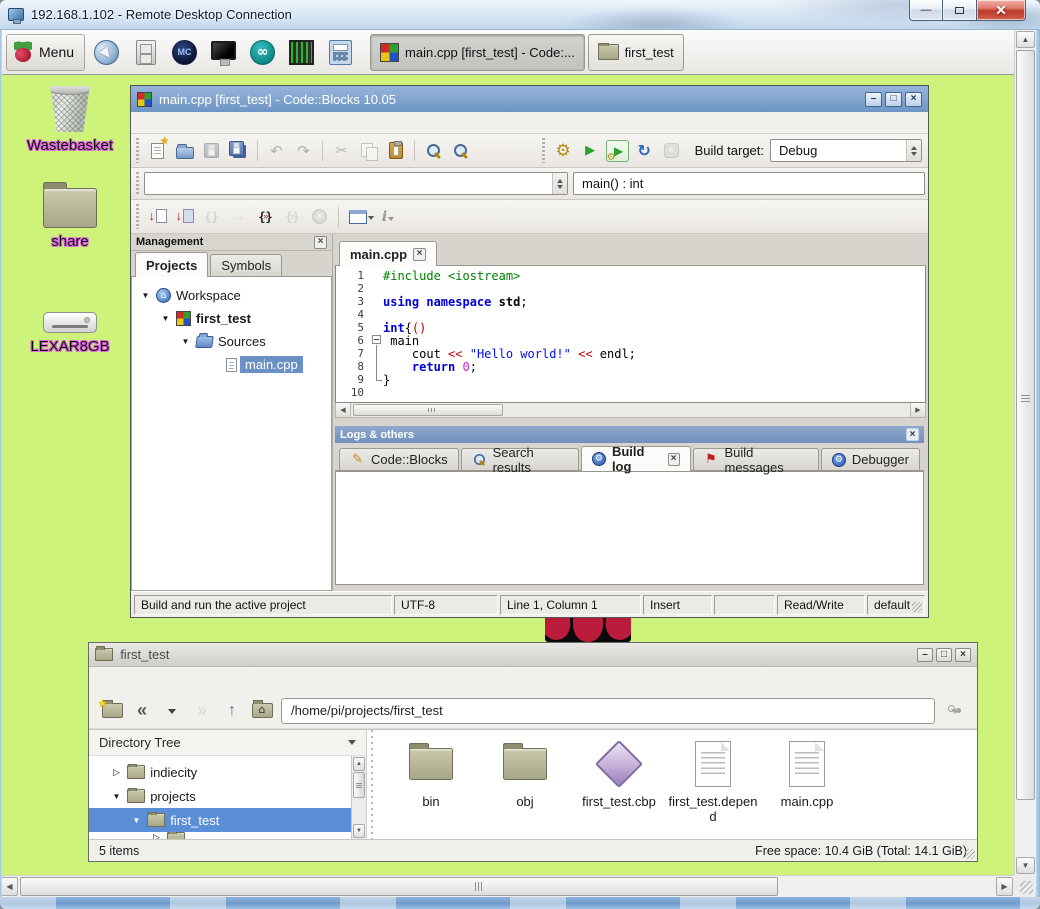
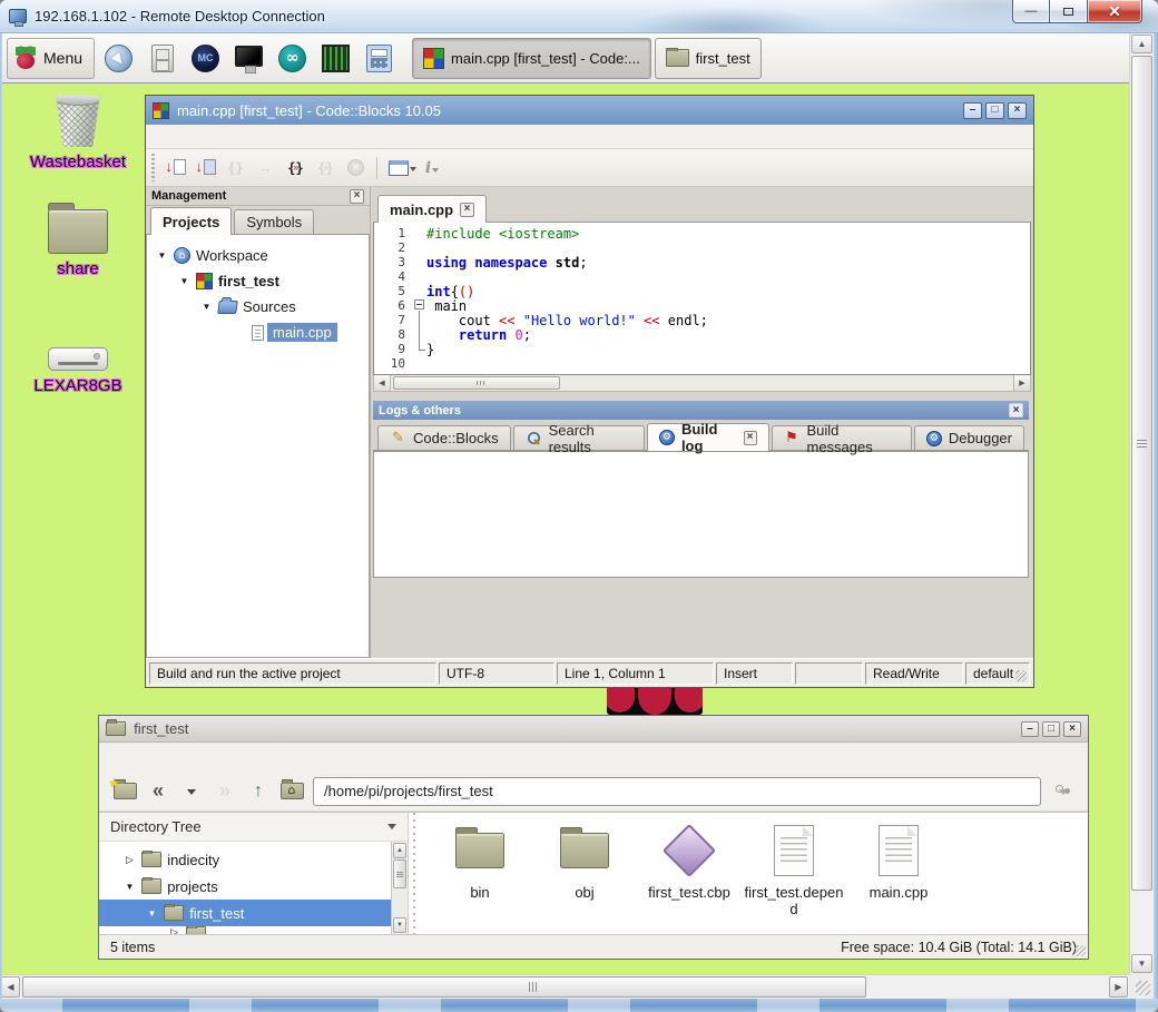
  192.168.1.102 - Remote Desktop Connection
  —
  ✕
  Menu
  MC
  ∞
  main.cpp [first_test] - Code:...
  first_test
  Wastebasket
  share
  LEXAR8GB
  main.cpp [first_test] - Code::Blocks 10.05
  –
  □
  ×
- Build target:
- Debug
- main() : int
  Management
  Projects
  Symbols
  Workspace
  first_test
  Sources
  main.cpp
  main.cpp
  1
  #include <iostream>
  2
  3
  using namespace std;
  4
  5
  int{()
  6
  main
  7
  cout << "Hello world!" << endl;
  8
  return 0;
  9
  }
  10
  Logs & others
  Code::Blocks
  Search results
  Build log
  Build messages
  Debugger
  Build and run the active project
  UTF-8
  Line 1, Column 1
  Insert
  Read/Write
  default
  first_test
  –
  □
  ×
  /home/pi/projects/first_test
  Directory Tree
  indiecity
  projects
  first_test
  bin
  obj
  first_test.cbp
  first_test.depend
  main.cpp
  5 items
  Free space: 10.4 GiB (Total: 14.1 GiB
  ▲
  ▼
  ◀
  ▶
